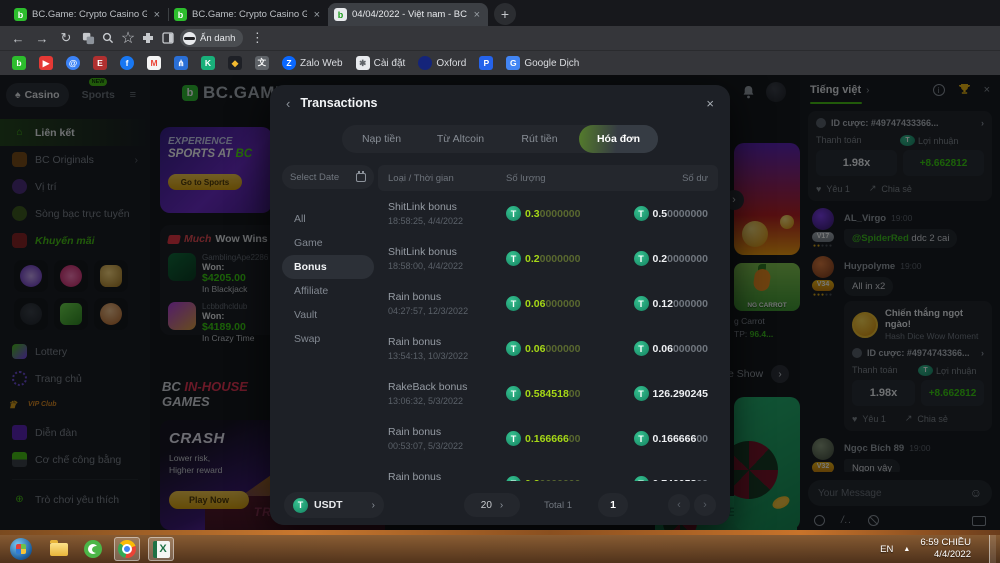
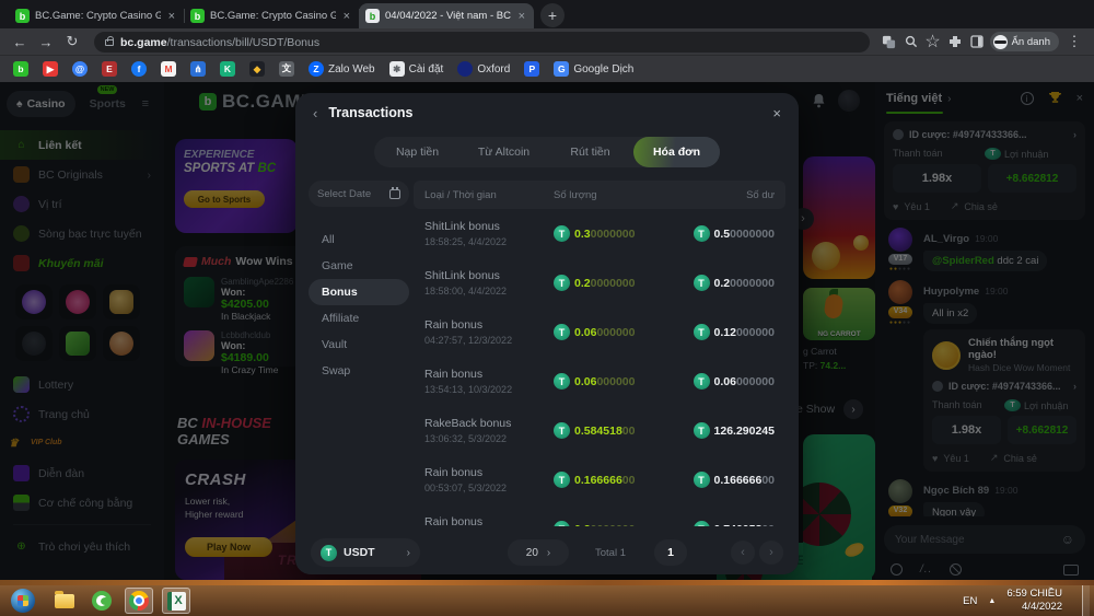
  b
  BC.Game: Crypto Casino G
  ×
  b
  BC.Game: Crypto Casino G
  ×
  b
  04/04/2022 - Việt nam - BC
  ×
  +
  ←
  →
  ↻
+ bc.game/transactions/bill/USDT/Bonus
  ☆
  Ẩn danh
  ⋮
  b
  ▶
  @
  E
  f
  M
  ⋔
  K
  ◆
  文
  Z
  Zalo Web
  ✱
  Cài đặt
  Oxford
  P
  G
  Google Dịch
  ♠
  Casino
  Sports
  ≡
  ⌂
  Liên kết
  BC Originals
  Vị trí
  Sòng bạc trực tuyến
  Khuyến mãi
  Lottery
  Trang chủ
  ♛
  Diễn đàn
  Cơ chế công bằng
  ⊕
  Trò chơi yêu thích
  b
  BC.GAM
  EXPERIENCE
  SPORTS AT BC
  Go to Sports
  Much
  Wow Wins
  GamblingApe2286
  Won:
  $4205.00
  In Blackjack
  Lcbbdhcldub
  Won:
  $4189.00
  In Crazy Time
  BC IN-HOUSE
  GAMES
  CRASH
  Lower risk,
  Higher reward
  Play Now
  ›
  g Carrot
- TP: 96.4...
+ TP: 74.2...
  e Show
  ›
  Tiếng việt
  ›
  i
  ×
  ID cược: #49747433366...
  ›
  Thanh toán
  Lợi nhuận
  1.98x
  +8.662812
  ♥
  Yêu 1
  ↗
  Chia sẻ
  AL_Virgo 19:00
  @SpiderRed ddc 2 cai
  Huypolyme 19:00
  All in x2
  Chiến thắng ngọt ngào!
  Hash Dice Wow Moment
  ID cược: #4974743366...
  ›
  Thanh toán
  Lợi nhuận
  1.98x
  +8.662812
  ♥
  Yêu 1
  ↗
  Chia sẻ
  Ngọc Bích 89 19:00
  Ngon vậy
  Your Message
  ☺
  /..
  ‹
  Transactions
  ×
  Nạp tiền
  Từ Altcoin
  Rút tiền
  Hóa đơn
  Select Date
  All
  Game
  Bonus
  Affiliate
  Vault
  Swap
  Loại / Thời gian
  Số lượng
  Số dư
  ShitLink bonus
  18:58:25, 4/4/2022
  T
  0.30000000
  T
  0.50000000
  ShitLink bonus
  18:58:00, 4/4/2022
  T
  0.20000000
  T
  0.20000000
  Rain bonus
  04:27:57, 12/3/2022
  T
  0.06000000
  T
  0.12000000
  Rain bonus
  13:54:13, 10/3/2022
  T
  0.06000000
  T
  0.06000000
  RakeBack bonus
  13:06:32, 5/3/2022
  T
  0.58451800
  T
  126.290245
  Rain bonus
  00:53:07, 5/3/2022
  T
  0.16666600
  T
  0.16666600
  Rain bonus
  T
  USDT
  ›
  20
  ›
  Total 1
  1
  ‹
  ›
  X
  EN
  6:59 CHIỀU
  4/4/2022
